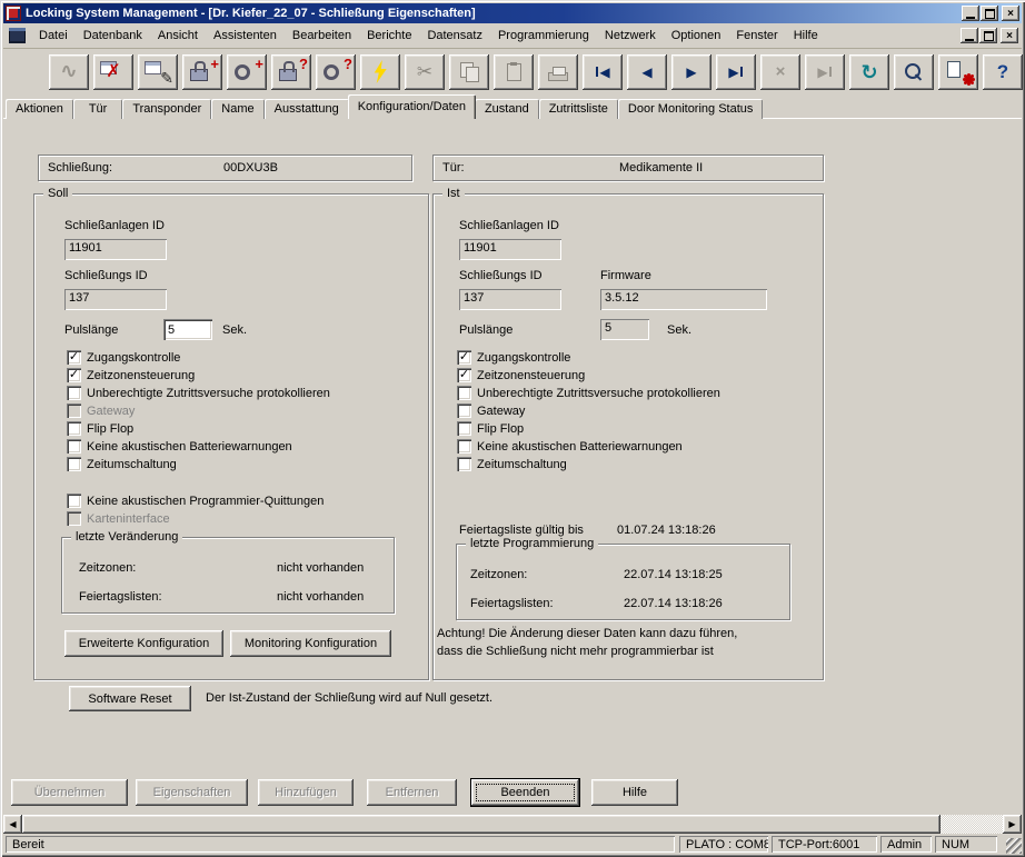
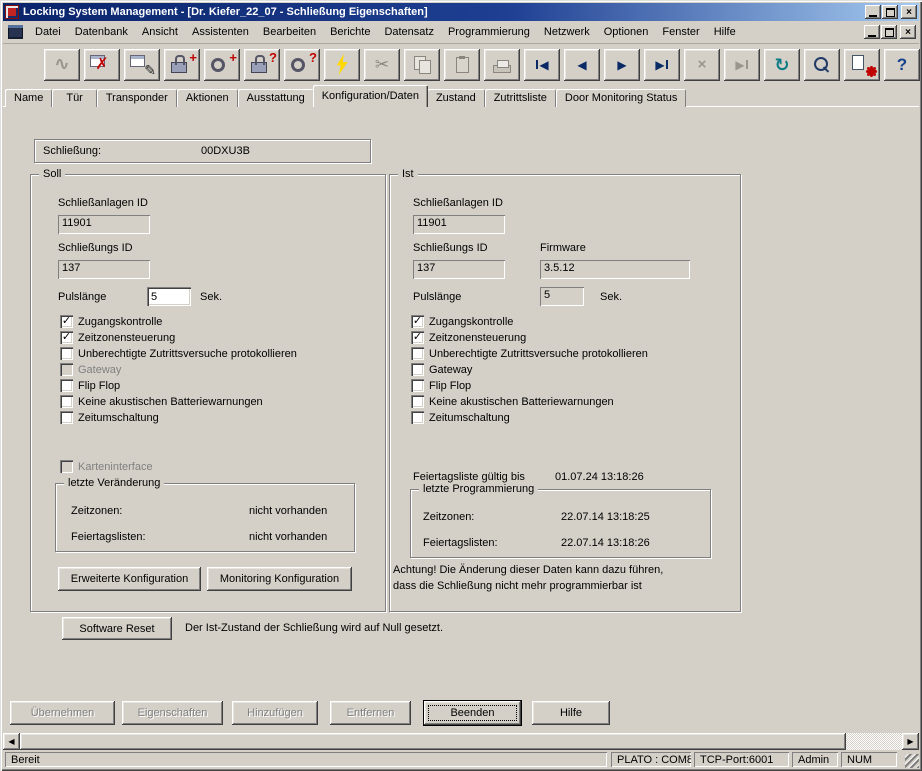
  Locking System Management - [Dr. Kiefer_22_07 - Schließung Eigenschaften]
  ×
  Datei
  Datenbank
  Ansicht
  Assistenten
  Bearbeiten
  Berichte
  Datensatz
  Programmierung
  Netzwerk
  Optionen
  Fenster
  Hilfe
  ×
  ∿
  ✗
  ✎
  +
  +
  ?
  ?
  ✂
  ◀
  ◀
  ▶
  ▶
  ×
  ▶
  ↻
  ?
- Aktionen
+ Name
  Tür
  Transponder
- Name
+ Aktionen
  Ausstattung
  Konfiguration/Daten
  Zustand
  Zutrittsliste
  Door Monitoring Status
  Schließung:
  00DXU3B
- Tür:
- Medikamente II
  Soll
  Schließanlagen ID
  11901
  Schließungs ID
  137
  Pulslänge
  5
  Sek.
  ✓
  Zugangskontrolle
  ✓
  Zeitzonensteuerung
  Unberechtigte Zutrittsversuche protokollieren
  Gateway
  Flip Flop
  Keine akustischen Batteriewarnungen
  Zeitumschaltung
- Keine akustischen Programmier-Quittungen
  Karteninterface
  letzte Veränderung
  Zeitzonen:
  nicht vorhanden
  Feiertagslisten:
  nicht vorhanden
  Erweiterte Konfiguration
  Monitoring Konfiguration
  Ist
  Schließanlagen ID
  11901
  Schließungs ID
  Firmware
  137
  3.5.12
  Pulslänge
  5
  Sek.
  ✓
  Zugangskontrolle
  ✓
  Zeitzonensteuerung
  Unberechtigte Zutrittsversuche protokollieren
  Gateway
  Flip Flop
  Keine akustischen Batteriewarnungen
  Zeitumschaltung
  Feiertagsliste gültig bis
  01.07.24 13:18:26
  letzte Programmierung
  Zeitzonen:
  22.07.14 13:18:25
  Feiertagslisten:
  22.07.14 13:18:26
  Achtung! Die Änderung dieser Daten kann dazu führen,
  dass die Schließung nicht mehr programmierbar ist
  Software Reset
  Der Ist-Zustand der Schließung wird auf Null gesetzt.
  Übernehmen
  Eigenschaften
  Hinzufügen
  Entfernen
  Beenden
  Hilfe
  ◀
  ▶
  Bereit
  PLATO : COM8
  TCP-Port:6001
  Admin
  NUM
